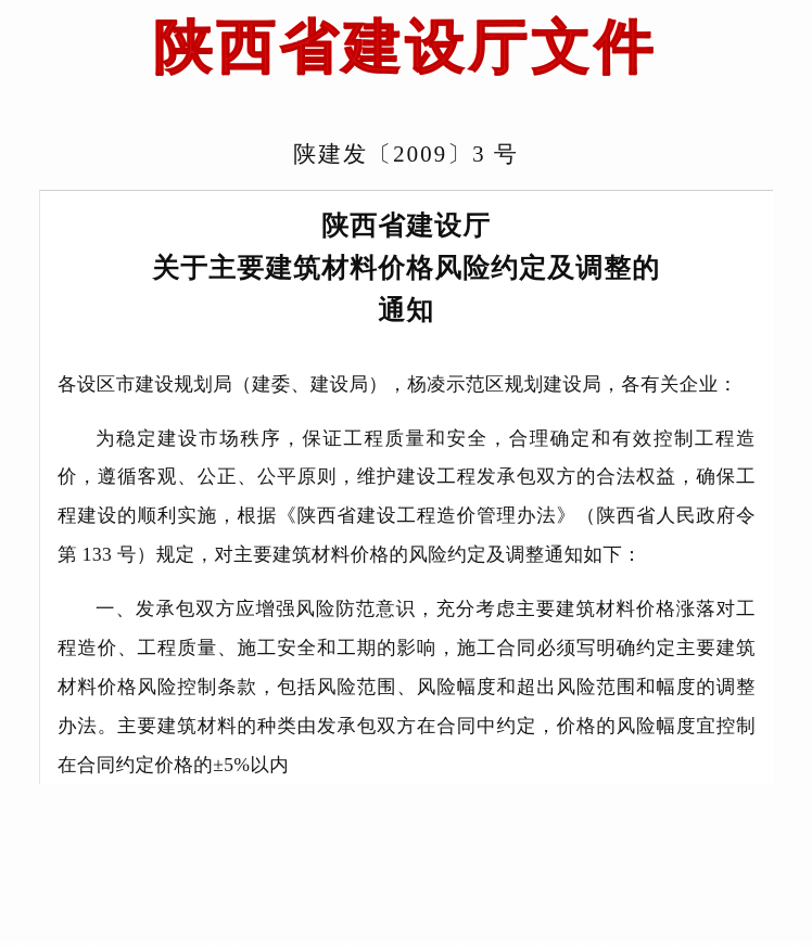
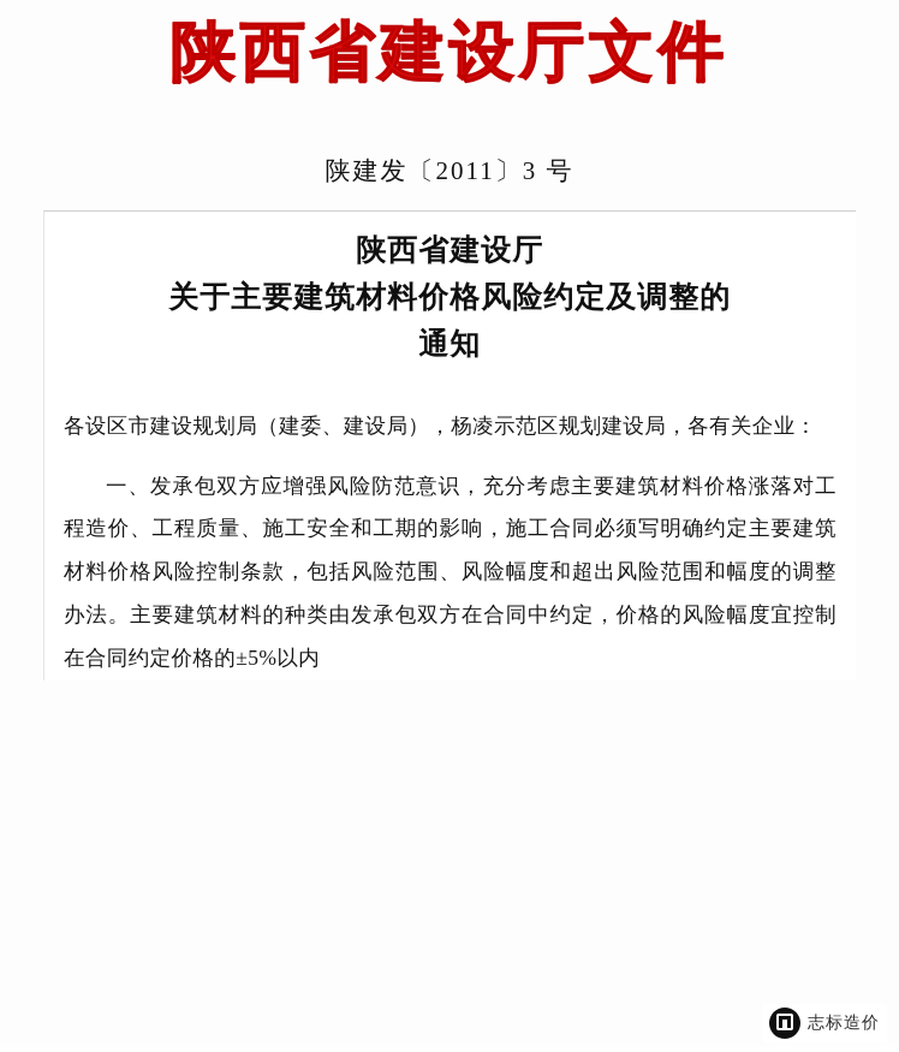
  陕西省建设厅文件
- 陕建发〔2009〕3 号
+ 陕建发〔2011〕3 号
  陕西省建设厅
  关于主要建筑材料价格风险约定及调整的
  通知
  各设区市建设规划局（建委、建设局），杨凌示范区规划建设局，各有关企业：
- 为稳定建设市场秩序，保证工程质量和安全，合理确定和有效控制工程造价，遵循客观、公正、公平原则，维护建设工程发承包双方的合法权益，确保工程建设的顺利实施，根据《陕西省建设工程造价管理办法》（陕西省人民政府令第 133 号）规定，对主要建筑材料价格的风险约定及调整通知如下：
  一、发承包双方应增强风险防范意识，充分考虑主要建筑材料价格涨落对工程造价、工程质量、施工安全和工期的影响，施工合同必须写明确约定主要建筑材料价格风险控制条款，包括风险范围、风险幅度和超出风险范围和幅度的调整办法。主要建筑材料的种类由发承包双方在合同中约定，价格的风险幅度宜控制在合同约定价格的±5%以内
+ 志标造价
